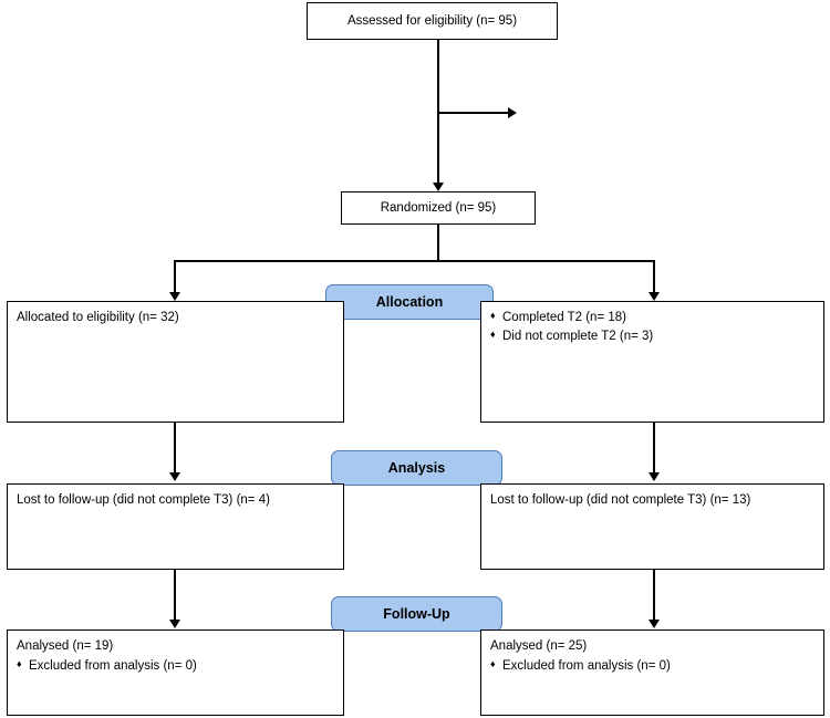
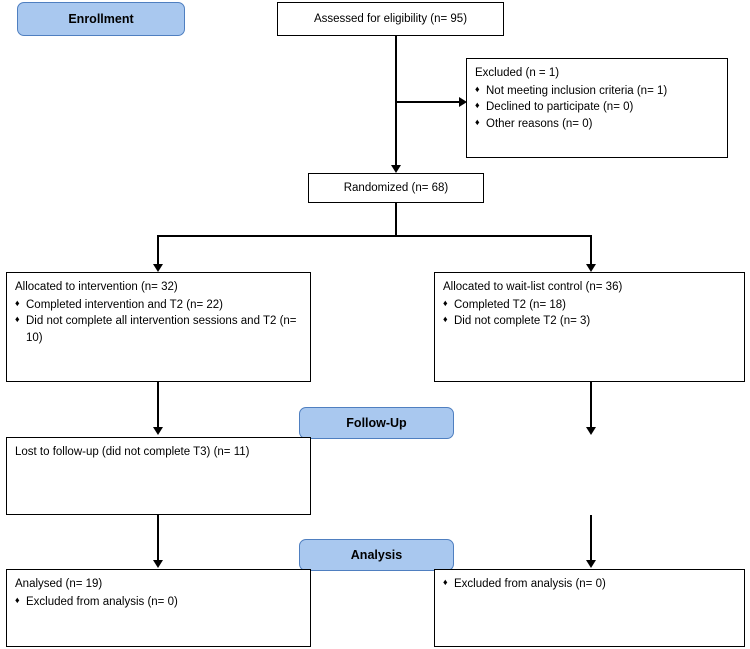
+ Enrollment
  Assessed for eligibility (n= 95)
+ Excluded (n = 1)
+ Not meeting inclusion criteria (n= 1)
+ Declined to participate (n= 0)
+ Other reasons (n= 0)
- Randomized (n= 95)
+ Randomized (n= 68)
- Allocation
- Allocated to eligibility (n= 32)
+ Allocated to intervention (n= 32)
+ Completed intervention and T2 (n= 22)
+ Did not complete all intervention sessions and T2 (n= 10)
+ Allocated to wait-list control (n= 36)
  Completed T2 (n= 18)
  Did not complete T2 (n= 3)
- Analysis
+ Follow-Up
- Lost to follow-up (did not complete T3) (n= 4)
+ Lost to follow-up (did not complete T3) (n= 11)
- Lost to follow-up (did not complete T3) (n= 13)
- Follow-Up
+ Analysis
  Analysed (n= 19)
  Excluded from analysis (n= 0)
- Analysed (n= 25)
  Excluded from analysis (n= 0)
